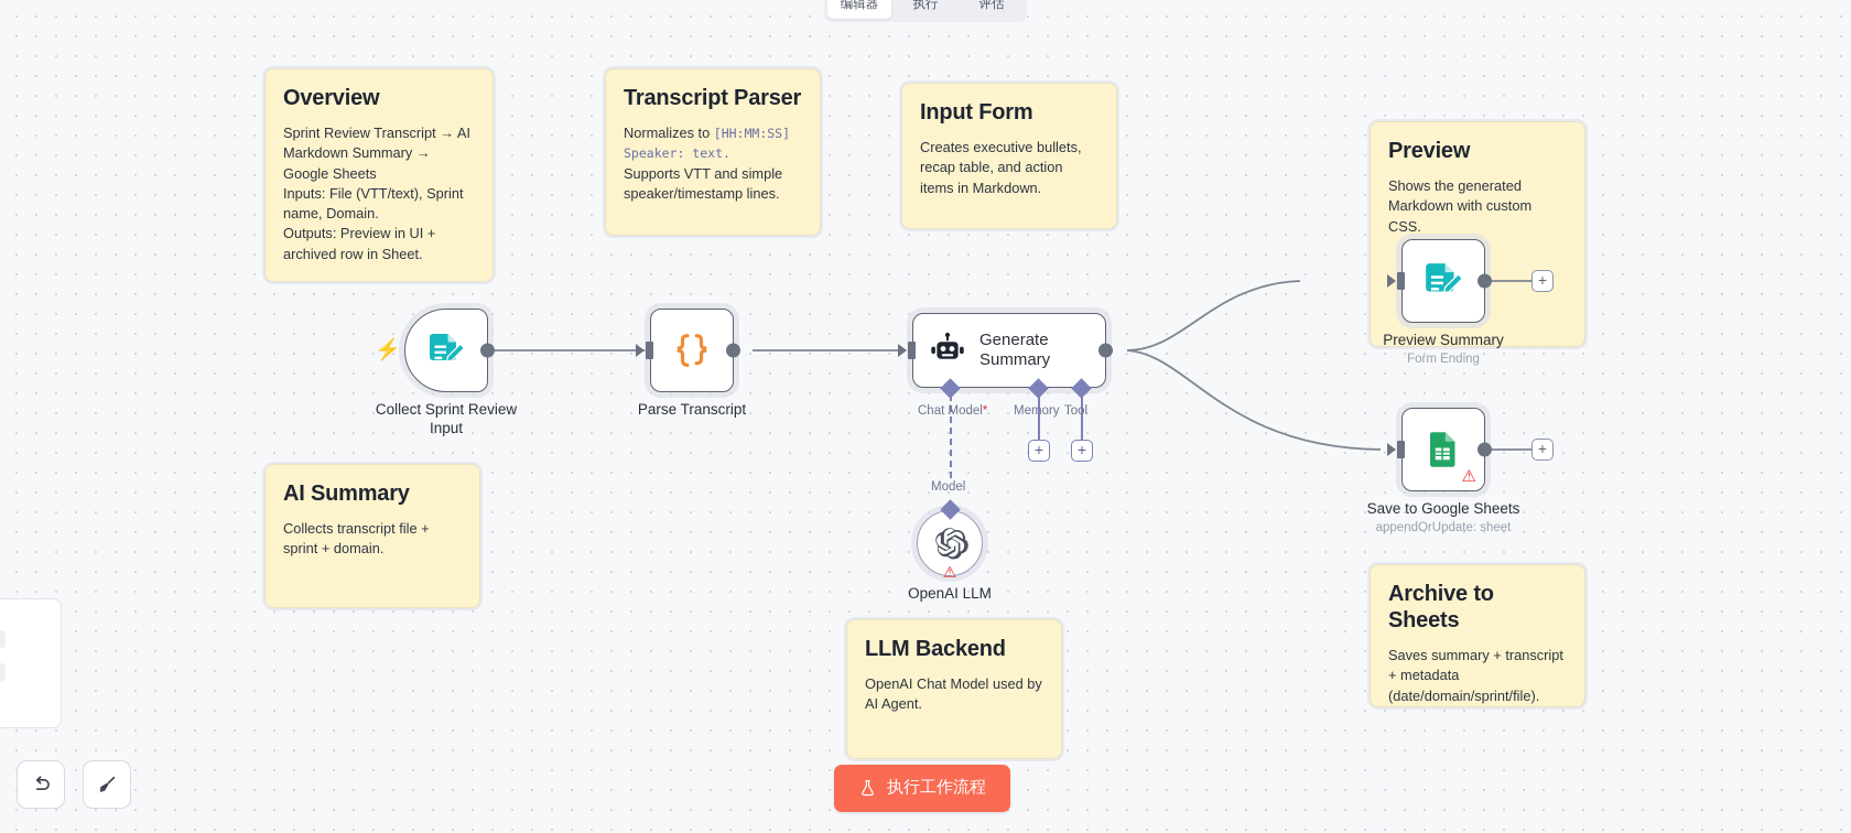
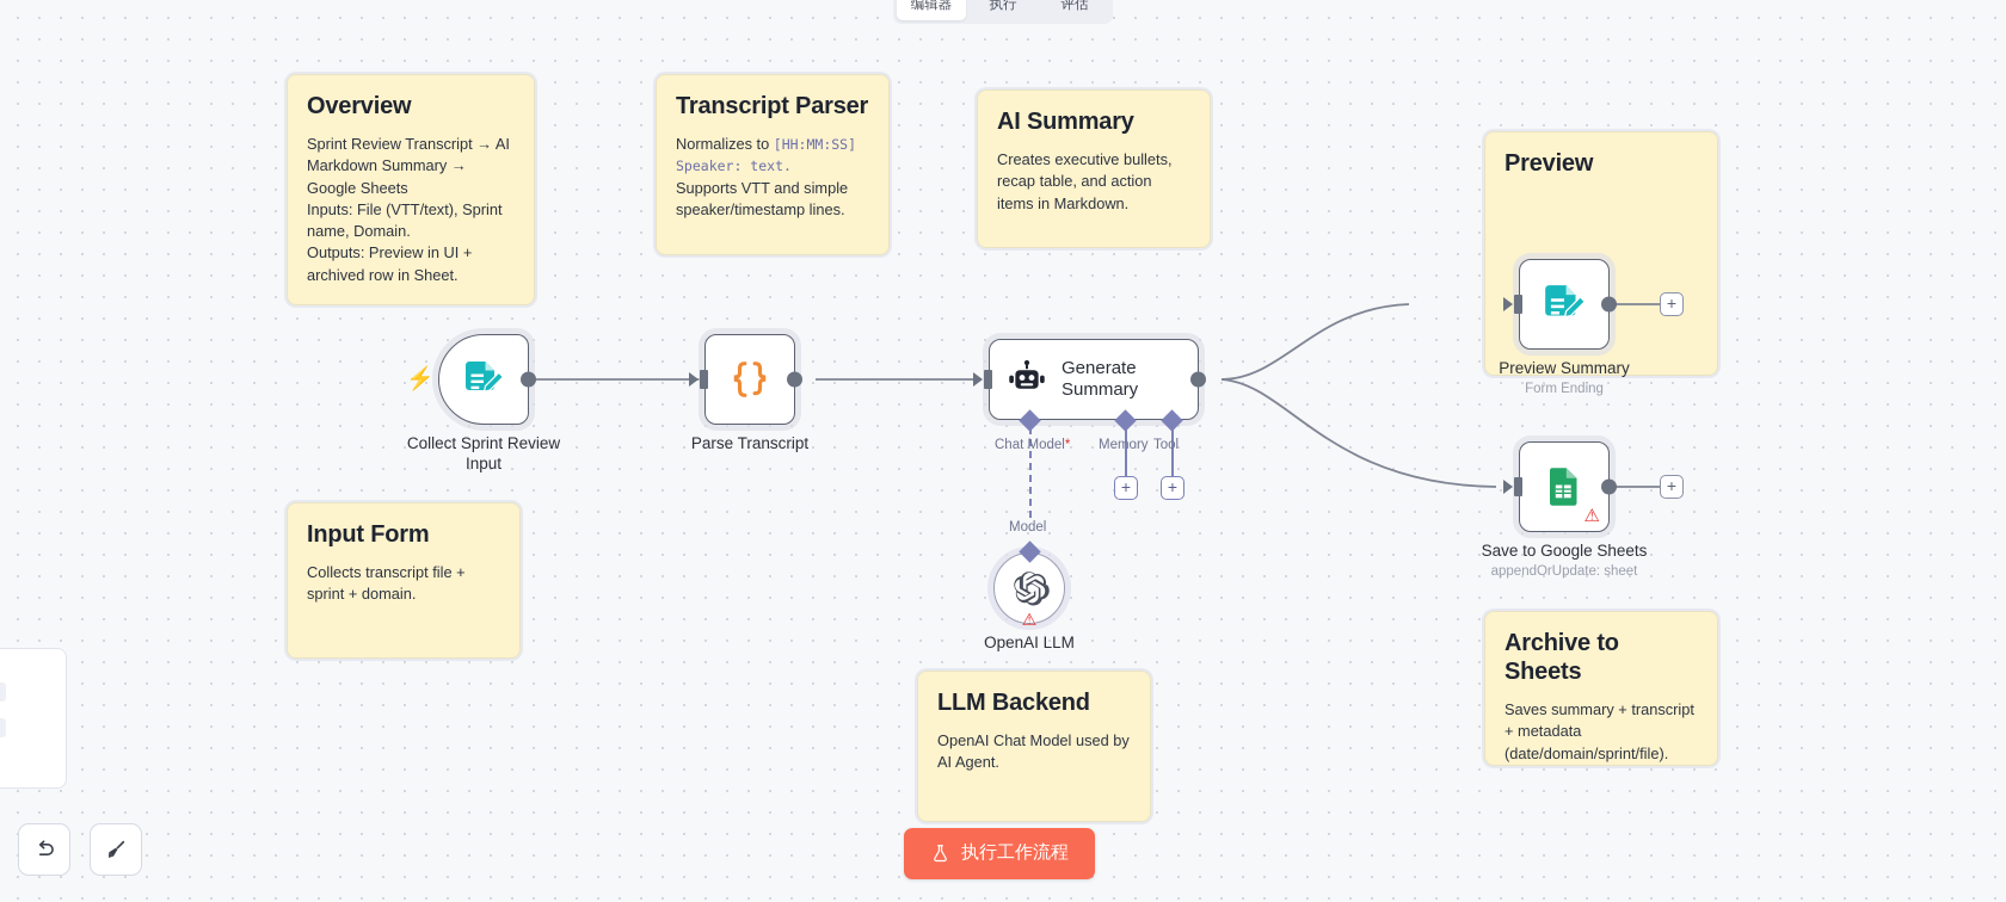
  编辑器
  执行
  评估
  Overview
  Sprint Review Transcript → AI Markdown Summary → Google Sheets
  Inputs: File (VTT/text), Sprint name, Domain.
  Outputs: Preview in UI + archived row in Sheet.
  Transcript Parser
  Normalizes to [HH:MM:SS]
  Speaker: text.
  Supports VTT and simple speaker/timestamp lines.
- Input Form
+ AI Summary
  Creates executive bullets, recap table, and action items in Markdown.
- AI Summary
+ Input Form
  Collects transcript file + sprint + domain.
  Preview
- Shows the generated Markdown with custom CSS.
  LLM Backend
  OpenAI Chat Model used by AI Agent.
  Archive to Sheets
  Saves summary + transcript + metadata (date/domain/sprint/file).
  ⚡
  Collect Sprint Review
  Input
  Parse Transcript
  Generate
  Summary
  Chat Model*
  Memory
  +
  Tool
  +
  Model
  ⚠
  OpenAI LLM
  Preview Summary
  Form Ending
  +
  ⚠
  Save to Google Sheets
  appendOrUpdate: sheet
  +
  执行工作流程
